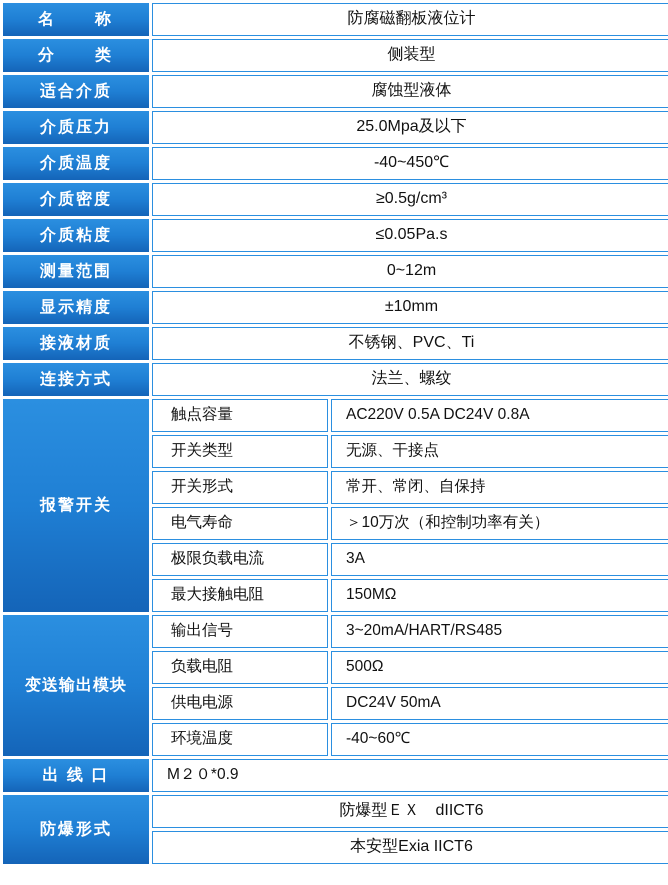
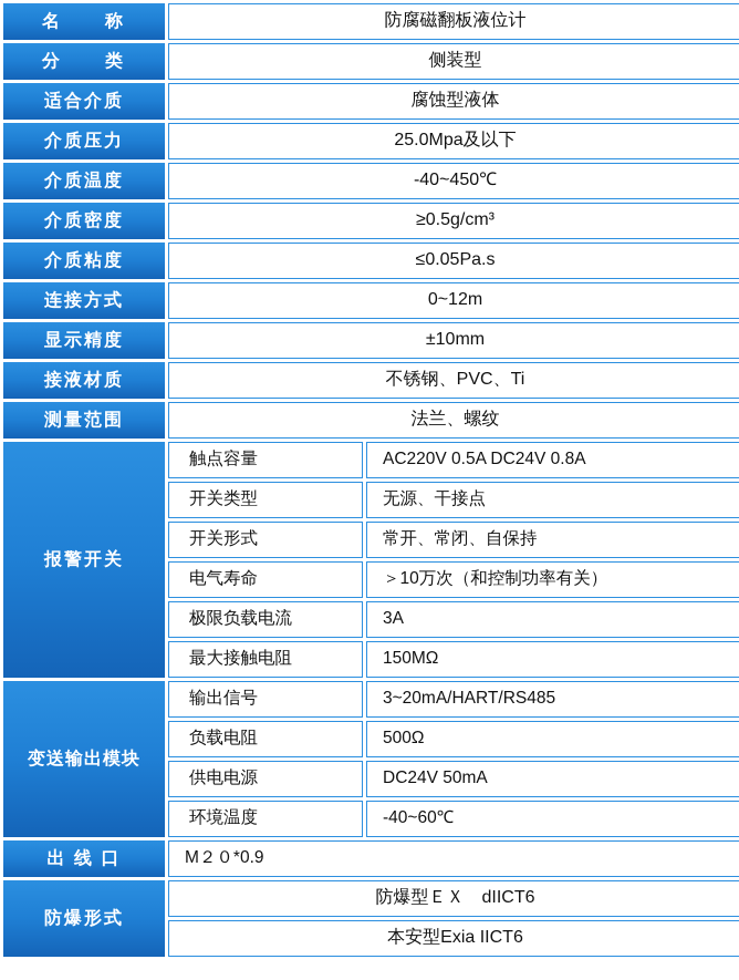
  名 称	防腐磁翻板液位计
  分 类	侧装型
  适合介质	腐蚀型液体
  介质压力	25.0Mpa及以下
  介质温度	-40~450℃
  介质密度	≥0.5g/cm³
  介质粘度	≤0.05Pa.s
- 测量范围	0~12m
+ 连接方式	0~12m
  显示精度	±10mm
  接液材质	不锈钢、PVC、Ti
- 连接方式	法兰、螺纹
+ 测量范围	法兰、螺纹
  报警开关	触点容量	AC220V 0.5A DC24V 0.8A
  开关类型	无源、干接点
  开关形式	常开、常闭、自保持
  电气寿命	＞10万次（和控制功率有关）
  极限负载电流	3A
  最大接触电阻	150MΩ
  变送输出模块	输出信号	3~20mA/HART/RS485
  负载电阻	500Ω
  供电电源	DC24V 50mA
  环境温度	-40~60℃
  出 线 口	M２０*0.9
  防爆形式	防爆型ＥＸ dIICT6
  本安型Exia IICT6
